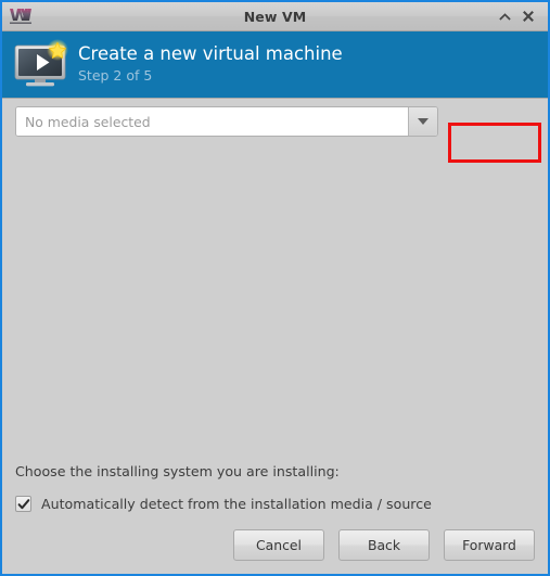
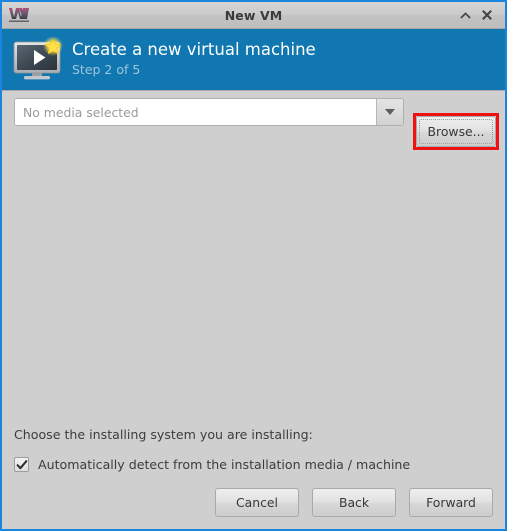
  New VM
  Create a new virtual machine
  Step 2 of 5
  No media selected
+ Browse...
  Choose the installing system you are installing:
- Automatically detect from the installation media / source
+ Automatically detect from the installation media / machine
  Cancel
  Back
  Forward
